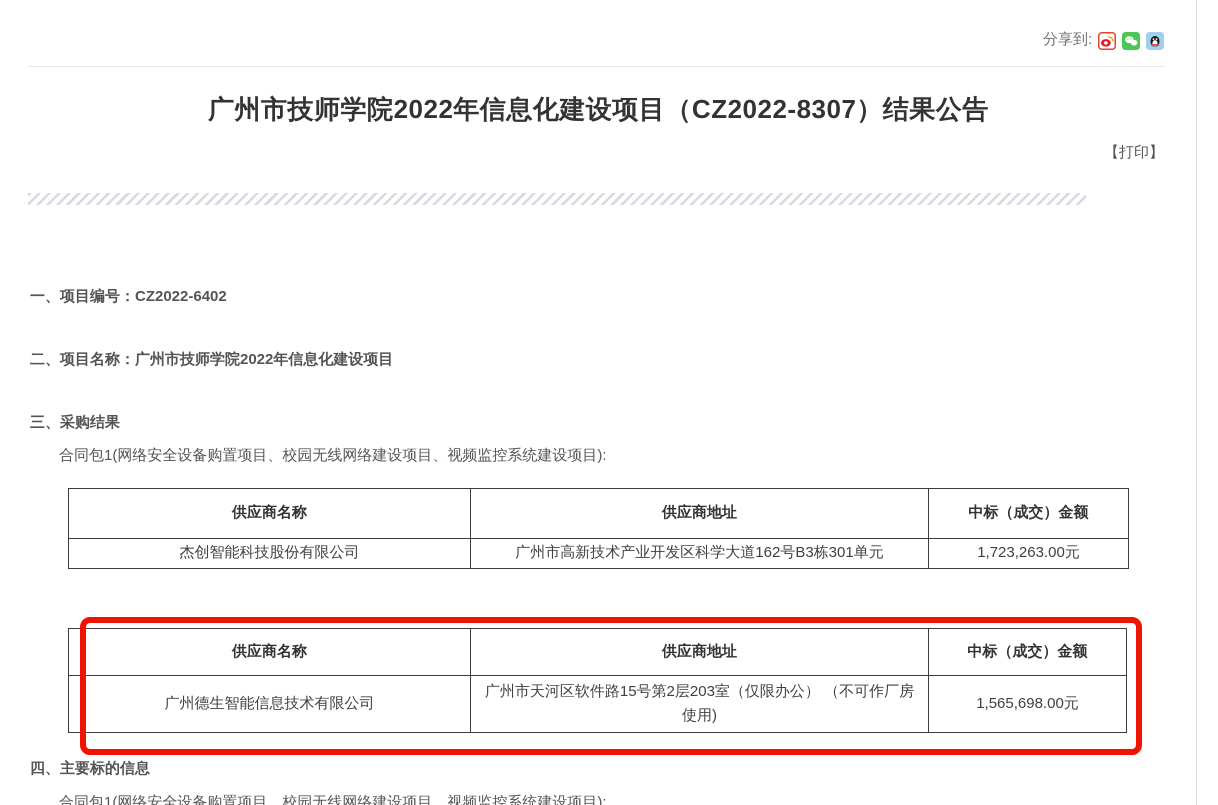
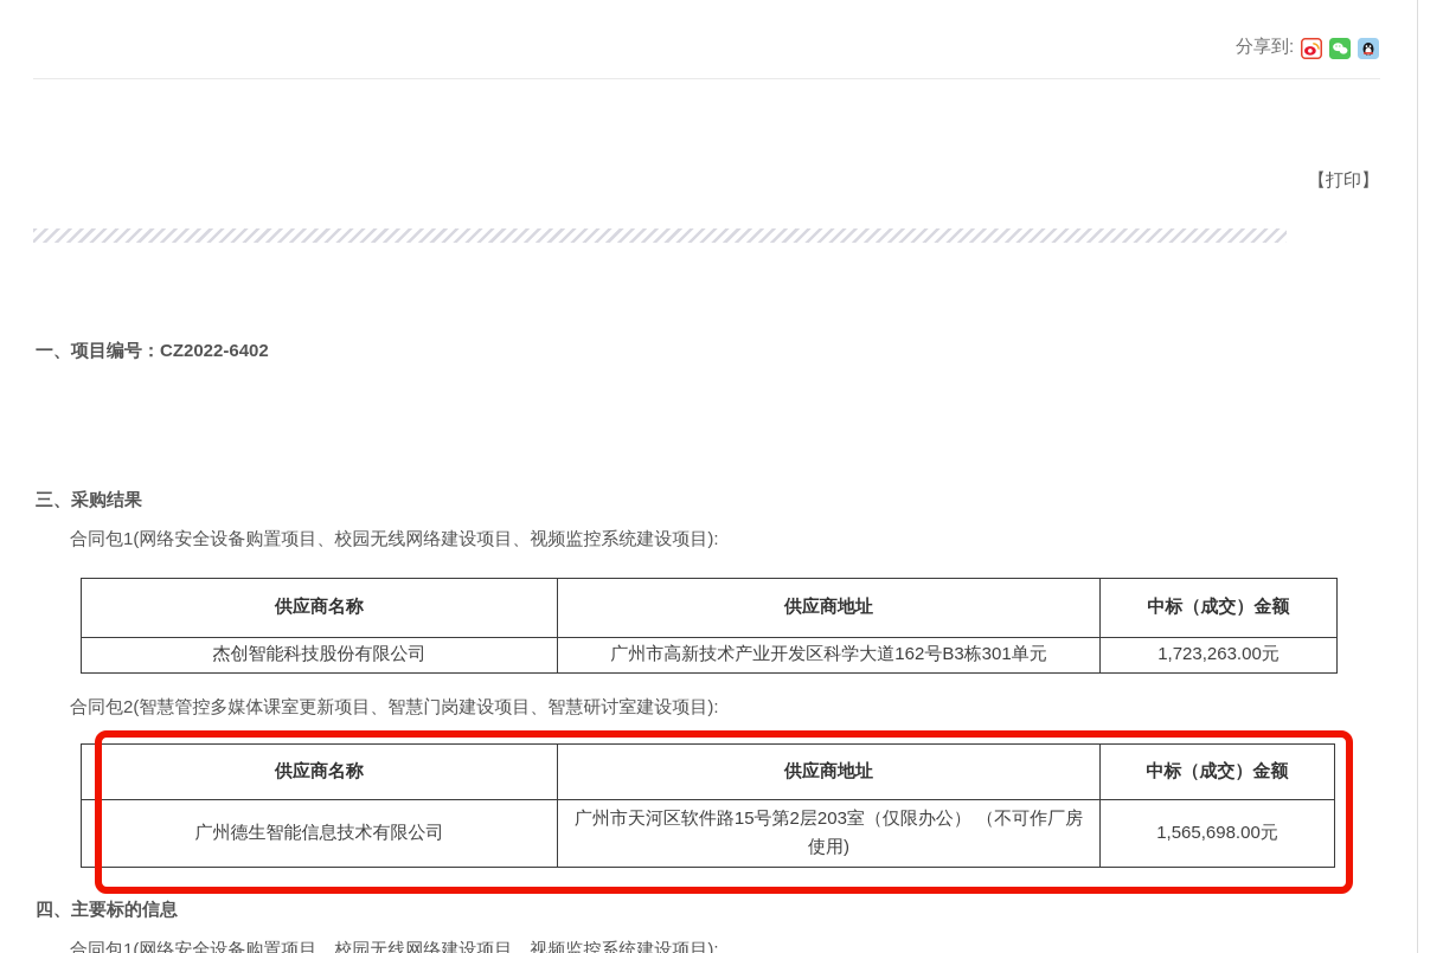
  分享到:
- 广州市技师学院2022年信息化建设项目（CZ2022-8307）结果公告
  【打印】
  一、项目编号：CZ2022-6402
- 二、项目名称：广州市技师学院2022年信息化建设项目
  三、采购结果
  合同包1(网络安全设备购置项目、校园无线网络建设项目、视频监控系统建设项目):
  供应商名称	供应商地址	中标（成交）金额
  杰创智能科技股份有限公司	广州市高新技术产业开发区科学大道162号B3栋301单元	1,723,263.00元
+ 合同包2(智慧管控多媒体课室更新项目、智慧门岗建设项目、智慧研讨室建设项目):
  供应商名称	供应商地址	中标（成交）金额
  广州德生智能信息技术有限公司	广州市天河区软件路15号第2层203室（仅限办公） （不可作厂房使用)	1,565,698.00元
  四、主要标的信息
  合同包1(网络安全设备购置项目、校园无线网络建设项目、视频监控系统建设项目):
